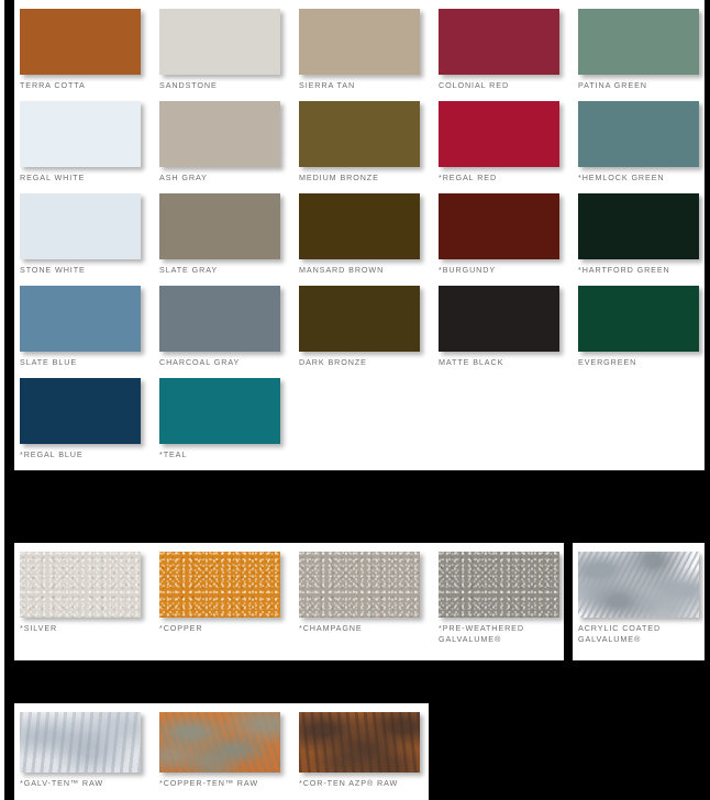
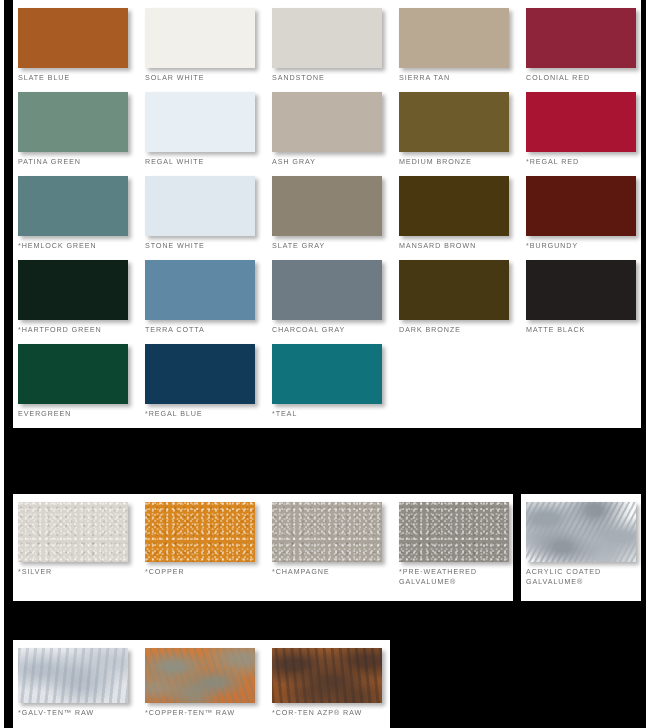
- TERRA COTTA
+ SLATE BLUE
+ SOLAR WHITE
  SANDSTONE
  SIERRA TAN
  COLONIAL RED
  PATINA GREEN
  REGAL WHITE
  ASH GRAY
  MEDIUM BRONZE
  *REGAL RED
  *HEMLOCK GREEN
  STONE WHITE
  SLATE GRAY
  MANSARD BROWN
  *BURGUNDY
  *HARTFORD GREEN
- SLATE BLUE
+ TERRA COTTA
  CHARCOAL GRAY
  DARK BRONZE
  MATTE BLACK
  EVERGREEN
  *REGAL BLUE
  *TEAL
  *SILVER
  *COPPER
  *CHAMPAGNE
  *PRE-WEATHERED
  GALVALUME®
  ACRYLIC COATED
  GALVALUME®
  *GALV-TEN™ RAW
  *COPPER-TEN™ RAW
  *COR-TEN AZP® RAW
